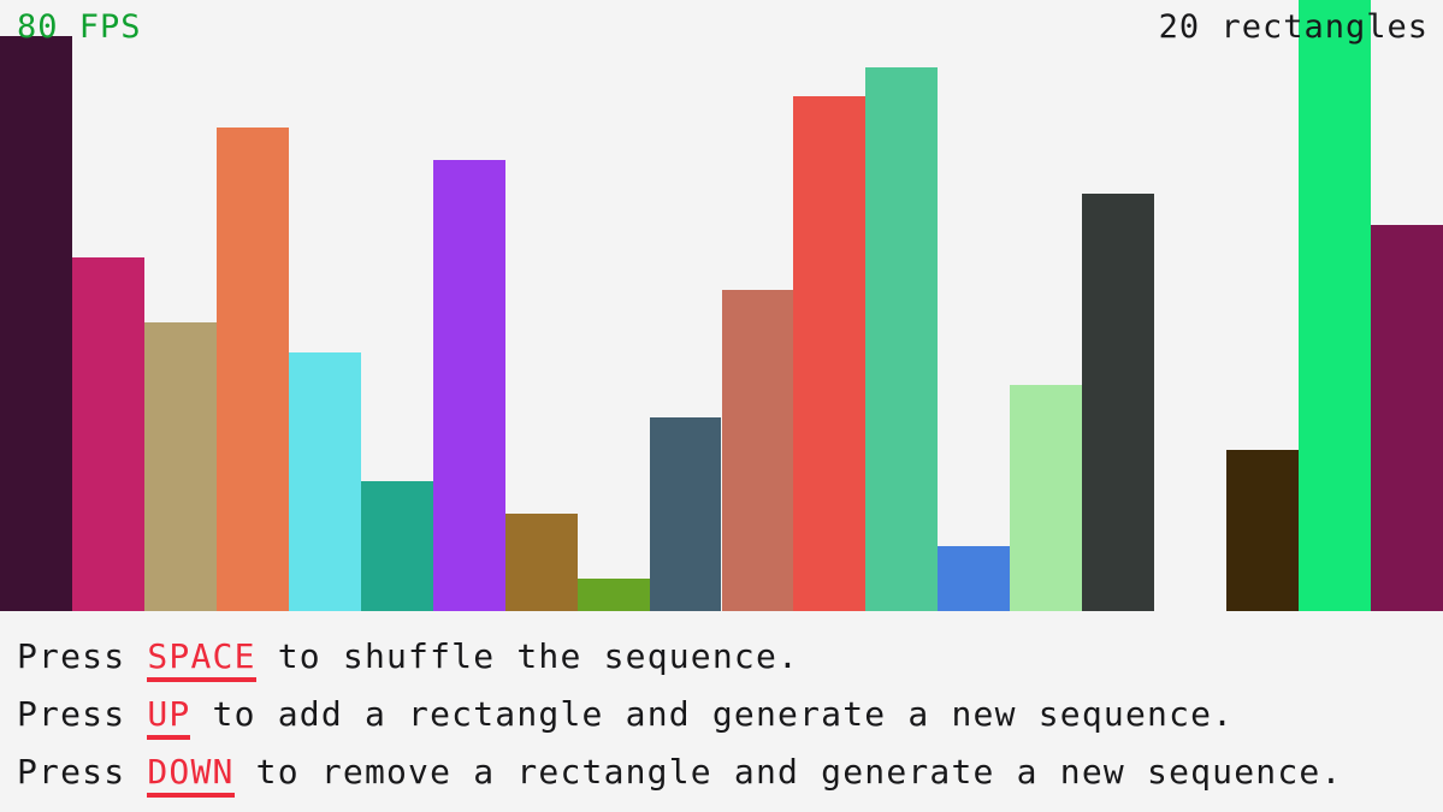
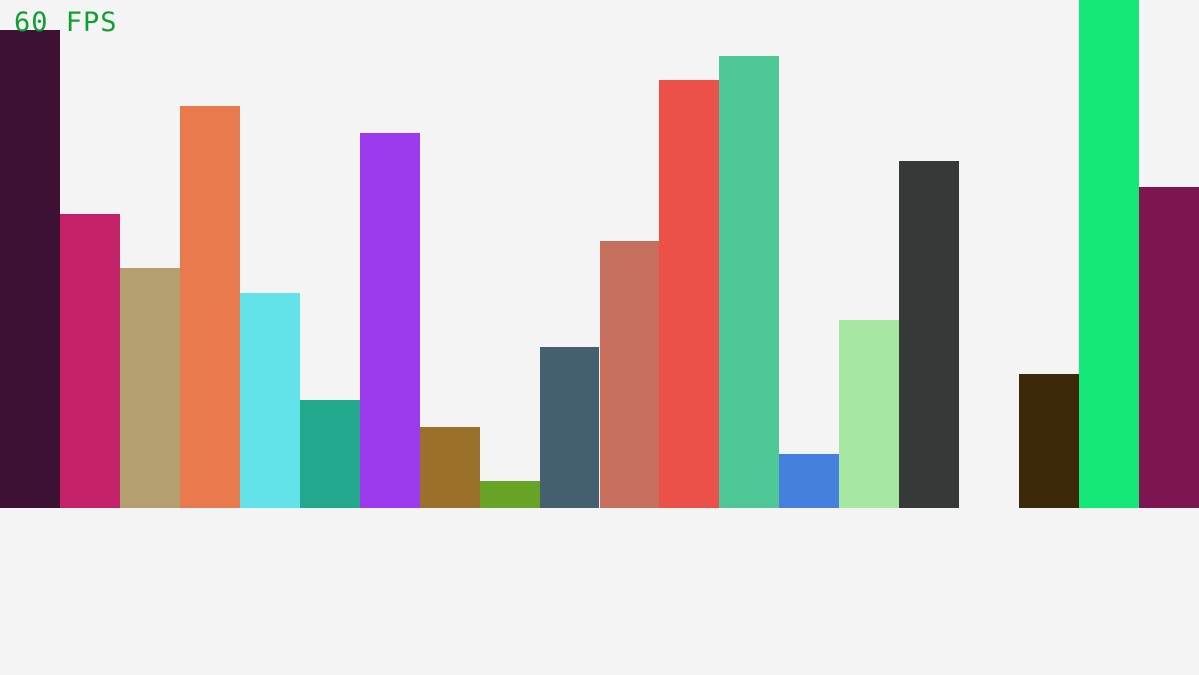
- 80 FPS
+ 60 FPS
- 20 rectangles
- Press SPACE to shuffle the sequence.
- Press UP to add a rectangle and generate a new sequence.
- Press DOWN to remove a rectangle and generate a new sequence.
